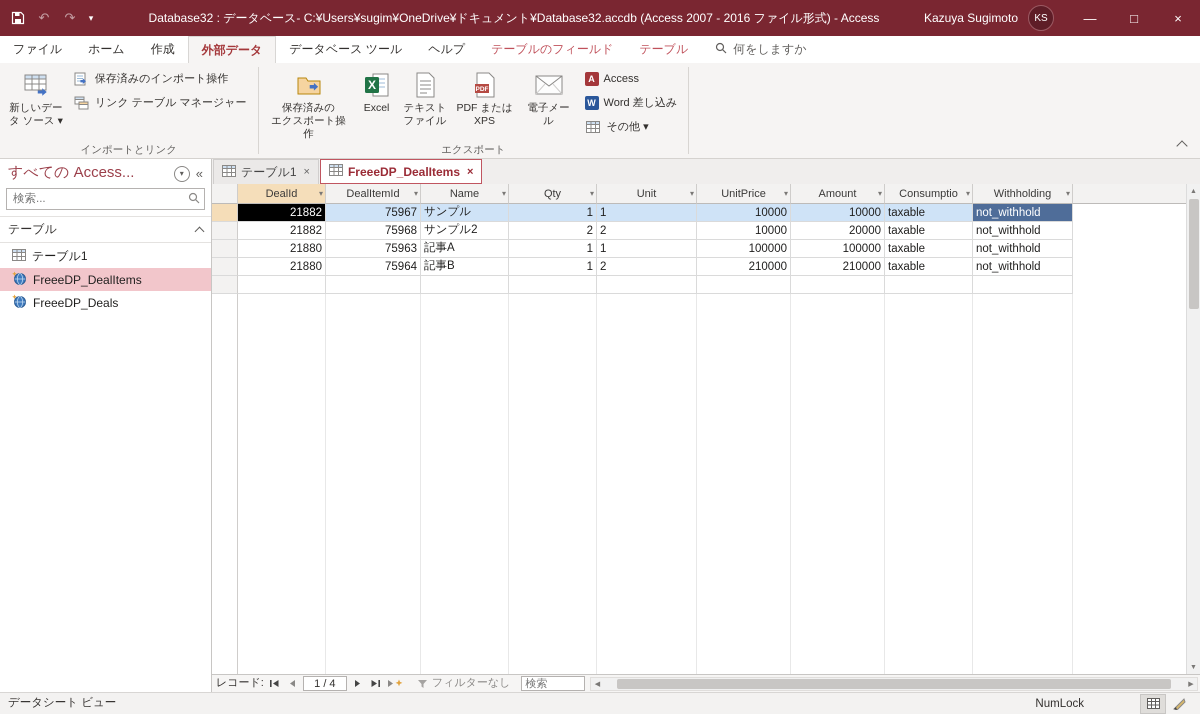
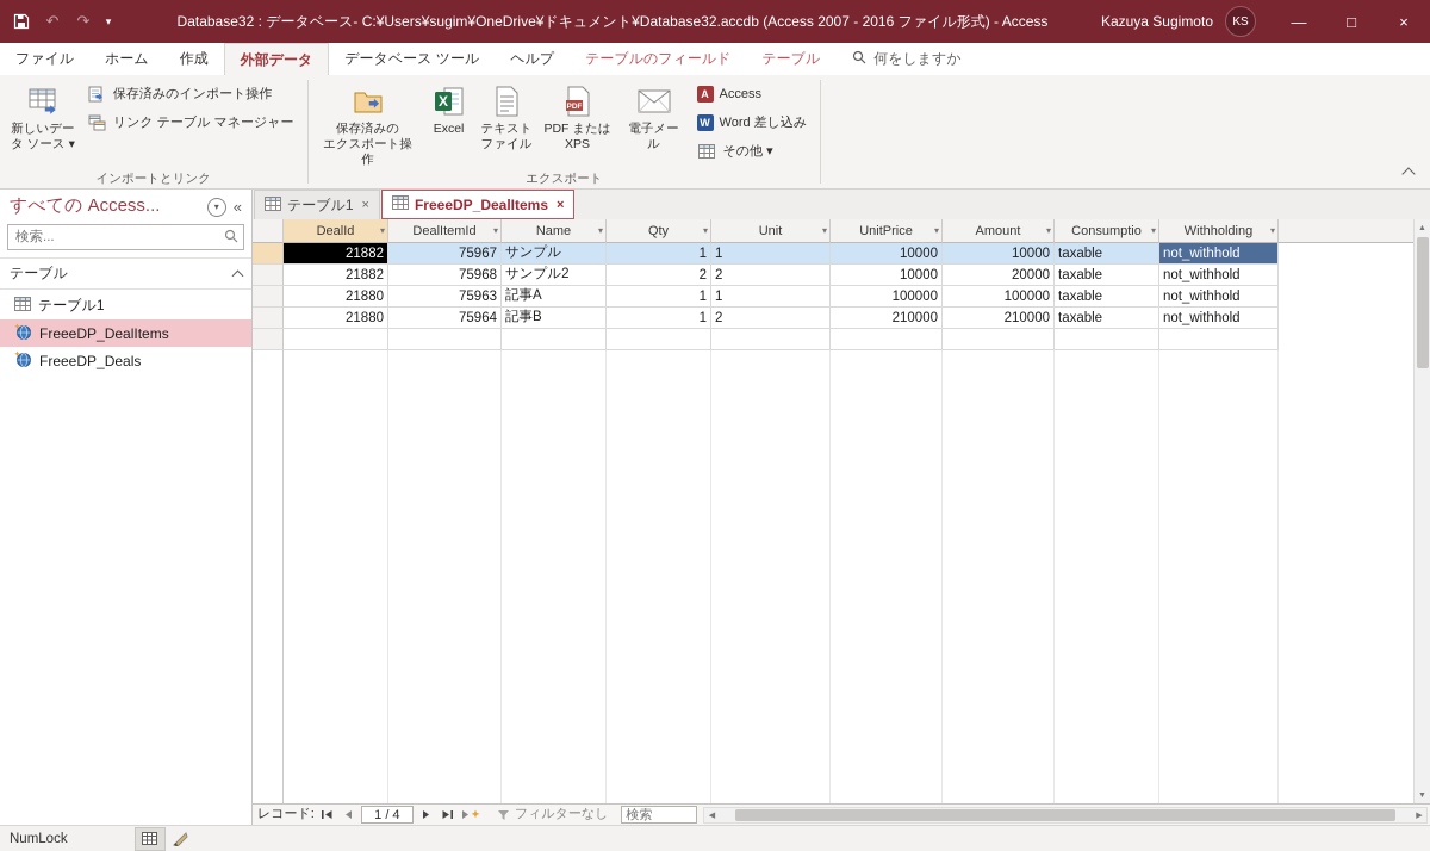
  ↶
  ↷
  ▾
  Database32 : データベース- C:¥Users¥sugim¥OneDrive¥ドキュメント¥Database32.accdb (Access 2007 - 2016 ファイル形式) - Access
  Kazuya Sugimoto
  KS
  —
  □
  ×
  ファイル
  ホーム
  作成
  外部データ
  データベース ツール
  ヘルプ
  テーブルのフィールド
  テーブル
  何をしますか
  新しいデー
  タ ソース ▾
  保存済みのインポート操作
  リンク テーブル マネージャー
  インポートとリンク
  保存済みの
  エクスポート操作
  X
  Excel
  テキスト
  ファイル
  PDF または
  XPS
  電子メール
  A
  Access
  W
  Word 差し込み
  その他 ▾
  エクスポート
  すべての Access...
  ▾
  «
  検索...
  テーブル
  テーブル1
  FreeeDP_DealItems
  FreeeDP_Deals
  テーブル1
  ×
  FreeeDP_DealItems
  ×
  DealId
  ▾
  DealItemId
  ▾
  Name
  ▾
  Qty
  ▾
  Unit
  ▾
  UnitPrice
  ▾
  Amount
  ▾
  Consumptio
  ▾
  Withholding
  ▾
  21882
  75967
  サンプル
  1
  1
  10000
  10000
  taxable
  not_withhold
  21882
  75968
  サンプル2
  2
  2
  10000
  20000
  taxable
  not_withhold
  21880
  75963
  記事A
  1
  1
  100000
  100000
  taxable
  not_withhold
  21880
  75964
  記事B
  1
  2
  210000
  210000
  taxable
  not_withhold
  レコード:
  1 / 4
  フィルターなし
  検索
- データシート ビュー
  NumLock
